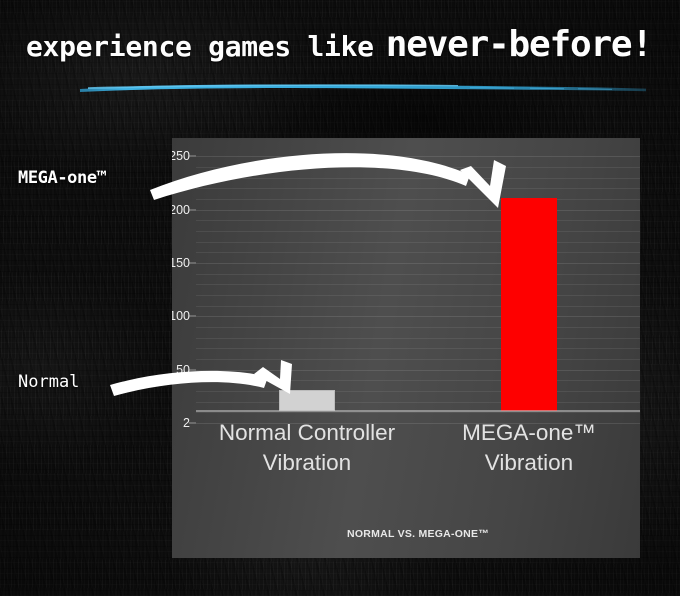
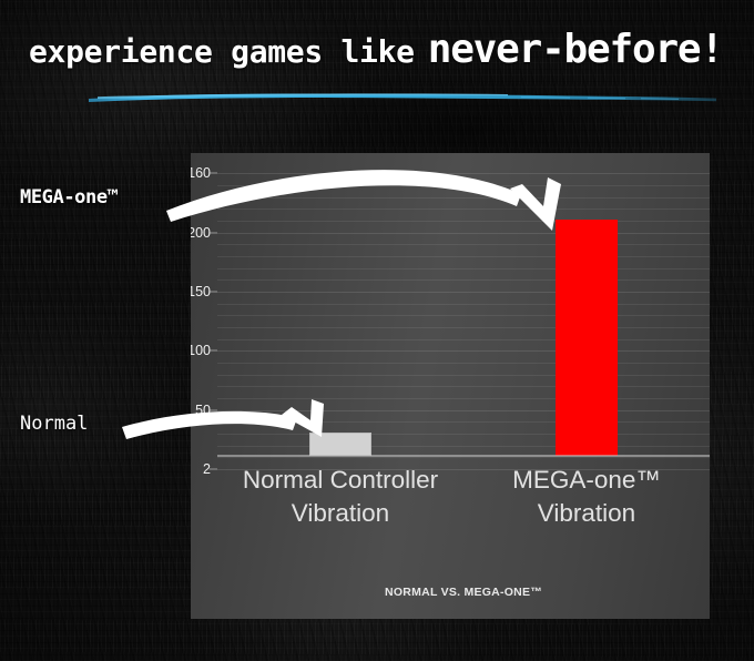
  experience games like
  never-before!
  2
  50
  100
  150
  200
- 250
+ 160
  Normal Controller
  Vibration
  MEGA-one™
  Vibration
  NORMAL VS. MEGA-ONE™
  MEGA-one™
  Normal
